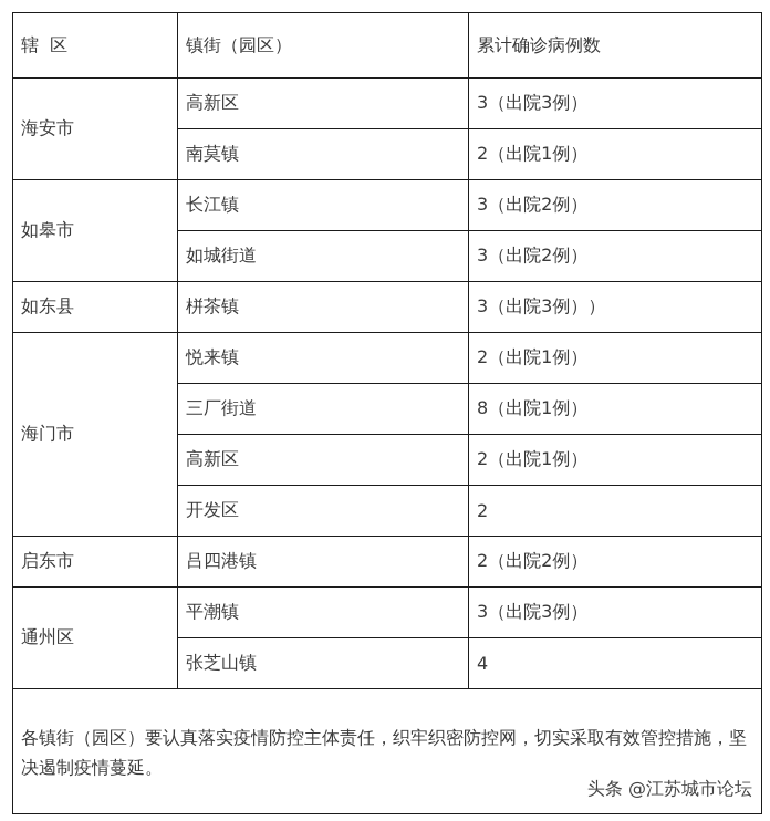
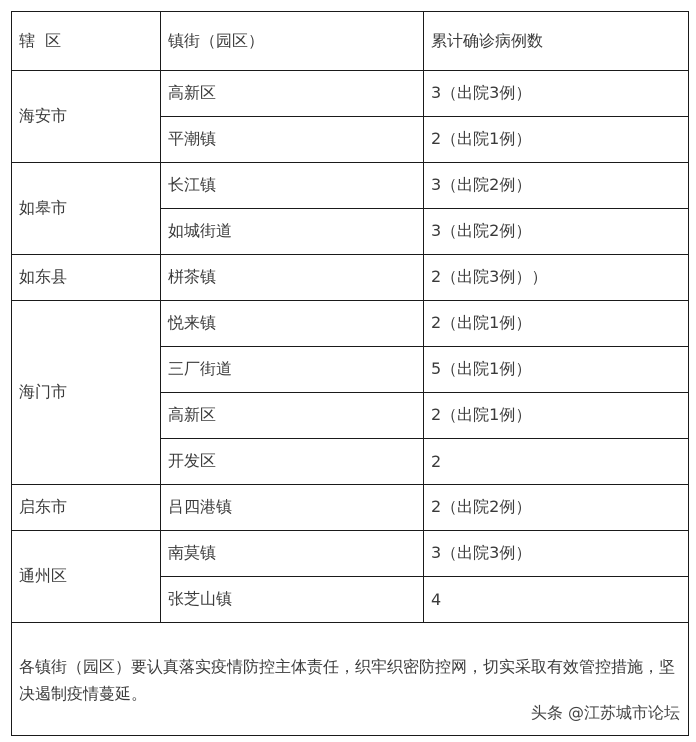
  辖 区	镇街（园区）	累计确诊病例数
  海安市	高新区	3（出院3例）
- 南莫镇	2（出院1例）
+ 平潮镇	2（出院1例）
  如皋市	长江镇	3（出院2例）
  如城街道	3（出院2例）
- 如东县	栟茶镇	3（出院3例））
+ 如东县	栟茶镇	2（出院3例））
  海门市	悦来镇	2（出院1例）
- 三厂街道	8（出院1例）
+ 三厂街道	5（出院1例）
  高新区	2（出院1例）
  开发区	2
  启东市	吕四港镇	2（出院2例）
- 通州区	平潮镇	3（出院3例）
+ 通州区	南莫镇	3（出院3例）
  张芝山镇	4
  各镇街（园区）要认真落实疫情防控主体责任，织牢织密防控网，切实采取有效管控措施，坚决遏制疫情蔓延。 头条 @江苏城市论坛
